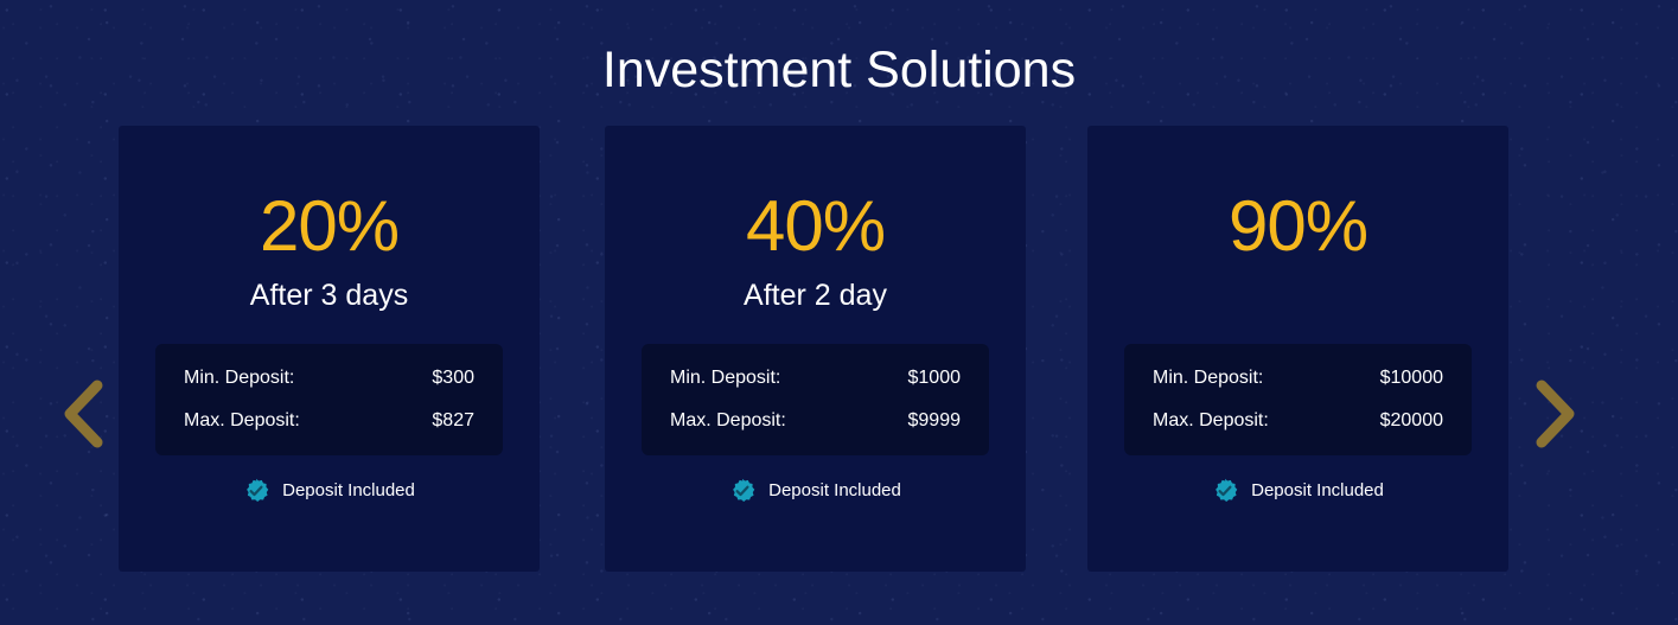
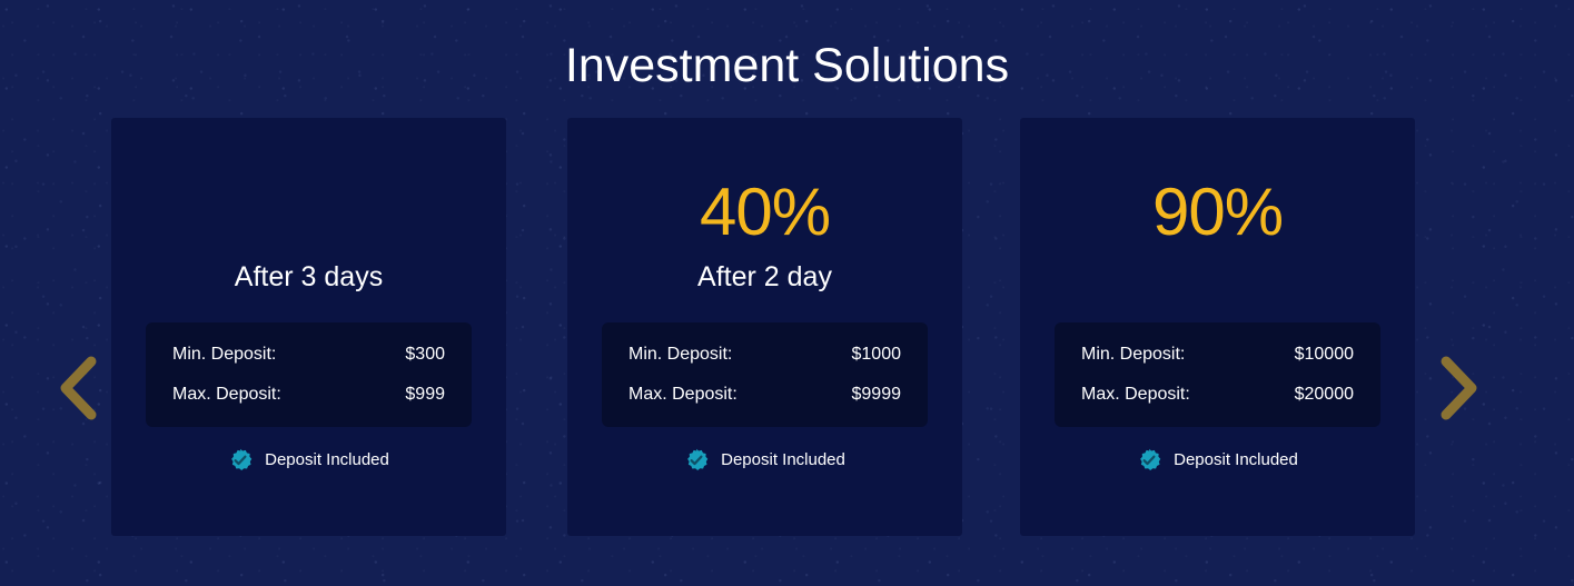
  Investment Solutions
- 20%
  After 3 days
  Min. Deposit:
  $300
  Max. Deposit:
- $827
+ $999
  Deposit Included
  40%
  After 2 day
  Min. Deposit:
  $1000
  Max. Deposit:
  $9999
  Deposit Included
  90%
  Min. Deposit:
  $10000
  Max. Deposit:
  $20000
  Deposit Included
